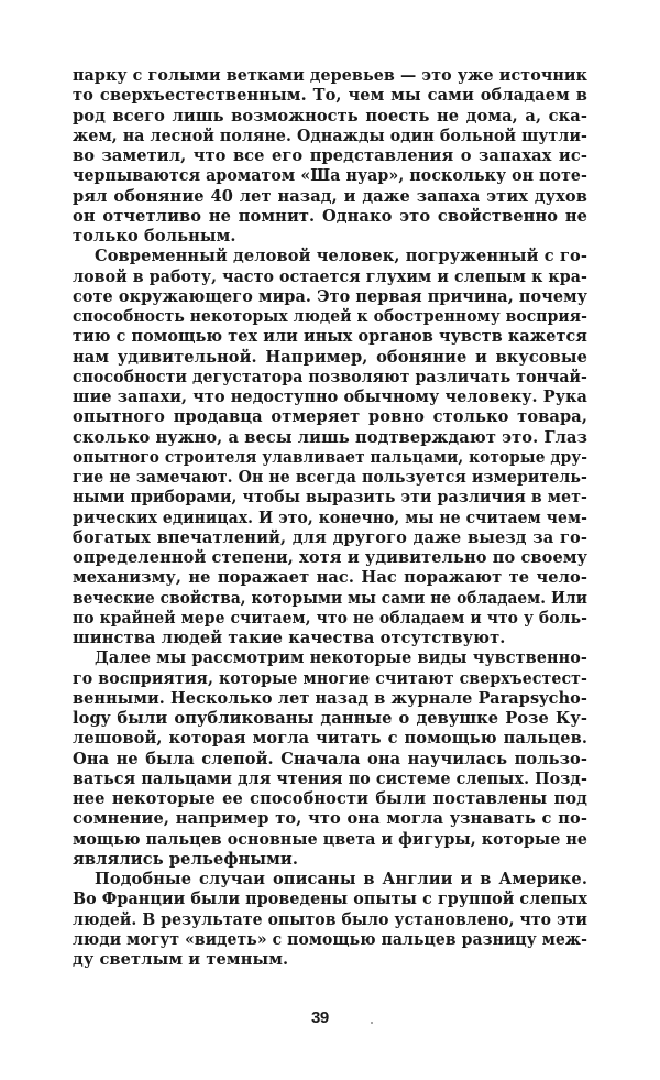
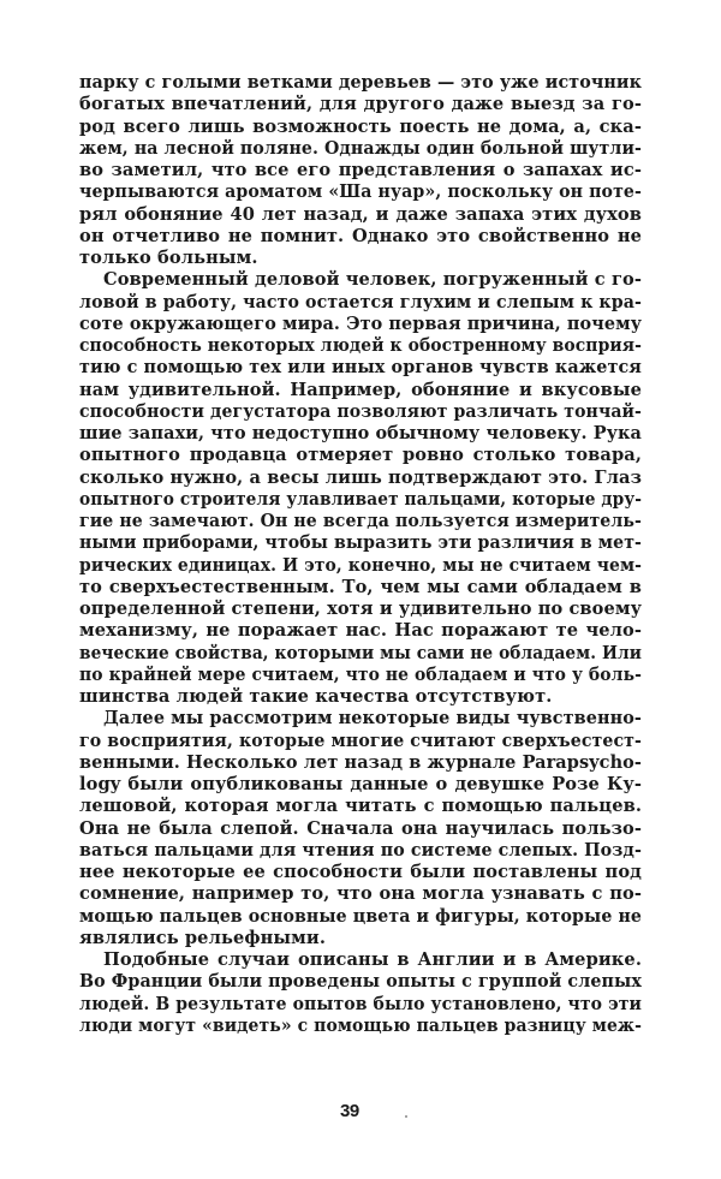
  парку с голыми ветками деревьев — это уже источник
- то сверхъестественным. То, чем мы сами обладаем в
+ богатых впечатлений, для другого даже выезд за го-
  род всего лишь возможность поесть не дома, а, ска-
  жем, на лесной поляне. Однажды один больной шутли-
  во заметил, что все его представления о запахах ис-
  черпываются ароматом «Ша нуар», поскольку он поте-
  рял обоняние 40 лет назад, и даже запаха этих духов
  он отчетливо не помнит. Однако это свойственно не
  только больным.
  Современный деловой человек, погруженный с го-
  ловой в работу, часто остается глухим и слепым к кра-
  соте окружающего мира. Это первая причина, почему
  способность некоторых людей к обостренному восприя-
  тию с помощью тех или иных органов чувств кажется
  нам удивительной. Например, обоняние и вкусовые
  способности дегустатора позволяют различать тончай-
  шие запахи, что недоступно обычному человеку. Рука
  опытного продавца отмеряет ровно столько товара,
  сколько нужно, а весы лишь подтверждают это. Глаз
  опытного строителя улавливает пальцами, которые дру-
  гие не замечают. Он не всегда пользуется измеритель-
  ными приборами, чтобы выразить эти различия в мет-
  рических единицах. И это, конечно, мы не считаем чем-
- богатых впечатлений, для другого даже выезд за го-
+ то сверхъестественным. То, чем мы сами обладаем в
  определенной степени, хотя и удивительно по своему
  механизму, не поражает нас. Нас поражают те чело-
  веческие свойства, которыми мы сами не обладаем. Или
  по крайней мере считаем, что не обладаем и что у боль-
  шинства людей такие качества отсутствуют.
  Далее мы рассмотрим некоторые виды чувственно-
  го восприятия, которые многие считают сверхъестест-
  венными. Несколько лет назад в журнале Parapsycho-
  logy были опубликованы данные о девушке Розе Ку-
  лешовой, которая могла читать с помощью пальцев.
  Она не была слепой. Сначала она научилась пользо-
  ваться пальцами для чтения по системе слепых. Позд-
  нее некоторые ее способности были поставлены под
  сомнение, например то, что она могла узнавать с по-
  мощью пальцев основные цвета и фигуры, которые не
  являлись рельефными.
  Подобные случаи описаны в Англии и в Америке.
  Во Франции были проведены опыты с группой слепых
  людей. В результате опытов было установлено, что эти
  люди могут «видеть» с помощью пальцев разницу меж-
- ду светлым и темным.
  39
